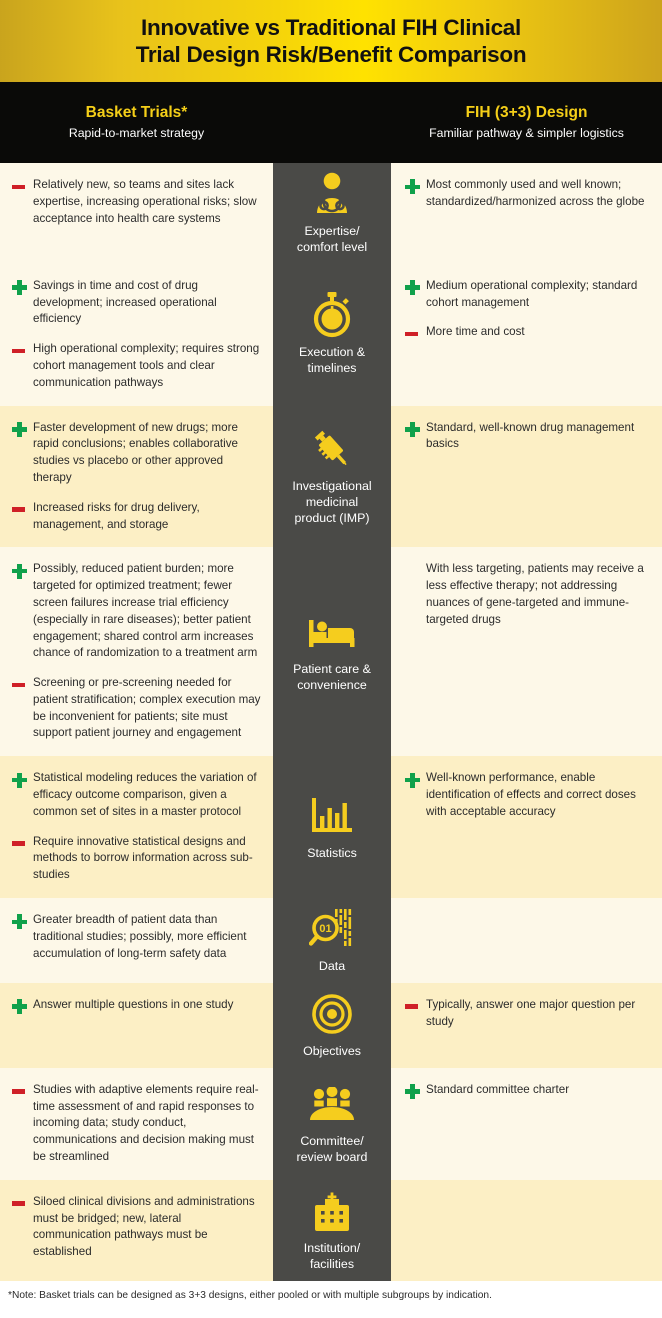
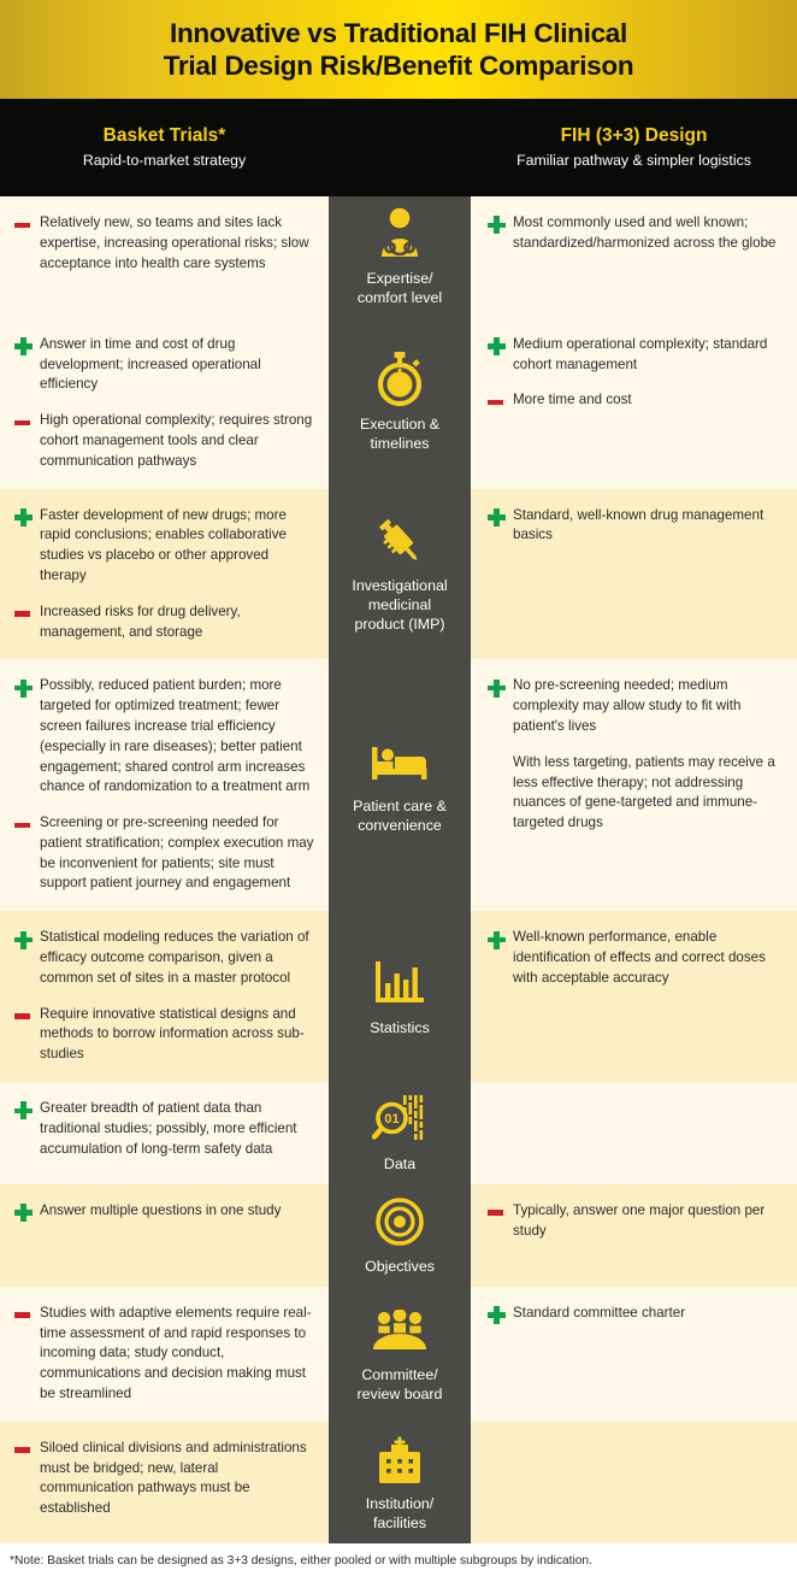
  Innovative vs Traditional FIH Clinical
  Trial Design Risk/Benefit Comparison
  Basket Trials*
  Rapid-to-market strategy
  FIH (3+3) Design
  Familiar pathway & simpler logistics
  Relatively new, so teams and sites lack expertise, increasing operational risks; slow acceptance into health care systems
  Expertise/
  comfort level
  Most commonly used and well known; standardized/harmonized across the globe
- Savings in time and cost of drug development; increased operational efficiency
+ Answer in time and cost of drug development; increased operational efficiency
  High operational complexity; requires strong cohort management tools and clear communication pathways
  Execution &
  timelines
  Medium operational complexity; standard cohort management
  More time and cost
  Faster development of new drugs; more rapid conclusions; enables collaborative studies vs placebo or other approved therapy
  Increased risks for drug delivery, management, and storage
  Investigational
  medicinal
  product (IMP)
  Standard, well-known drug management basics
  Possibly, reduced patient burden; more targeted for optimized treatment; fewer screen failures increase trial efficiency (especially in rare diseases); better patient engagement; shared control arm increases chance of randomization to a treatment arm
  Screening or pre-screening needed for patient stratification; complex execution may be inconvenient for patients; site must support patient journey and engagement
  Patient care &
  convenience
+ No pre-screening needed; medium complexity may allow study to fit with patient's lives
  With less targeting, patients may receive a less effective therapy; not addressing nuances of gene-targeted and immune-targeted drugs
  Statistical modeling reduces the variation of efficacy outcome comparison, given a common set of sites in a master protocol
  Require innovative statistical designs and methods to borrow information across sub-studies
  Statistics
  Well-known performance, enable identification of effects and correct doses with acceptable accuracy
  Greater breadth of patient data than traditional studies; possibly, more efficient accumulation of long-term safety data
  01
  Data
  Answer multiple questions in one study
  Objectives
  Typically, answer one major question per study
  Studies with adaptive elements require real-time assessment of and rapid responses to incoming data; study conduct, communications and decision making must be streamlined
  Committee/
  review board
  Standard committee charter
  Siloed clinical divisions and administrations must be bridged; new, lateral communication pathways must be established
  Institution/
  facilities
  *Note: Basket trials can be designed as 3+3 designs, either pooled or with multiple subgroups by indication.
